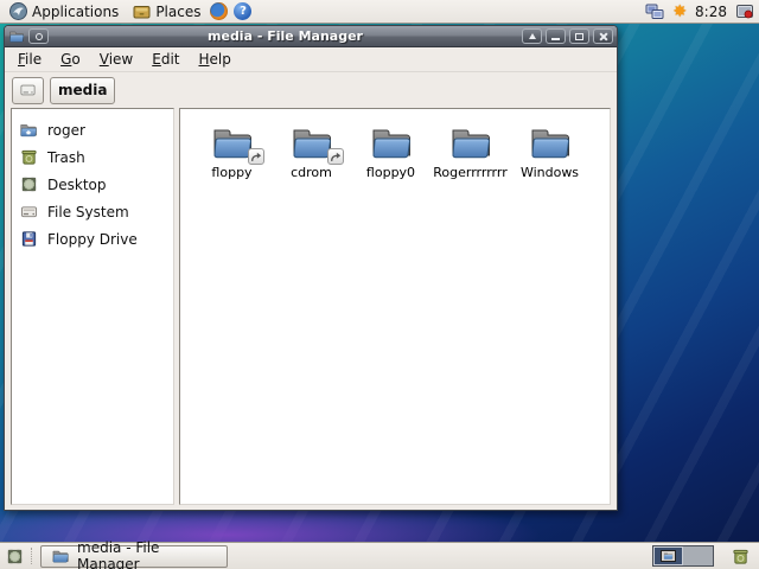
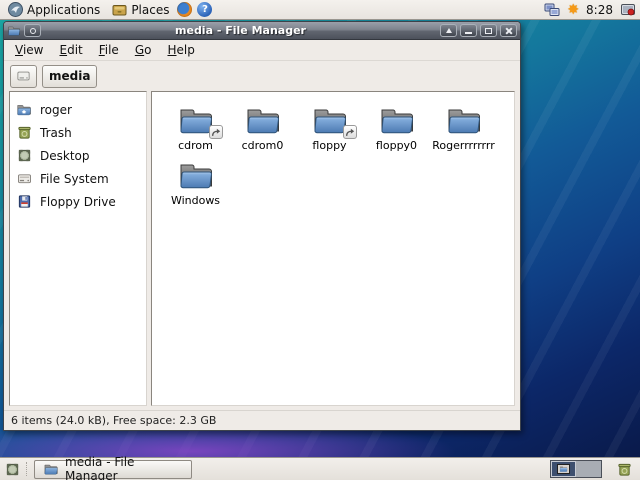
  Applications
  Places
  ?
  ✸
  8:28
  media - File Manager
- File
+ View
- Go
+ Edit
- View
+ File
- Edit
+ Go
  Help
  media
  roger
  Trash
  Desktop
  File System
  Floppy Drive
- floppy
+ cdrom
+ cdrom0
- cdrom
+ floppy
  floppy0
  Rogerrrrrrrr
  Windows
+ 6 items (24.0 kB), Free space: 2.3 GB
  media - File Manager
